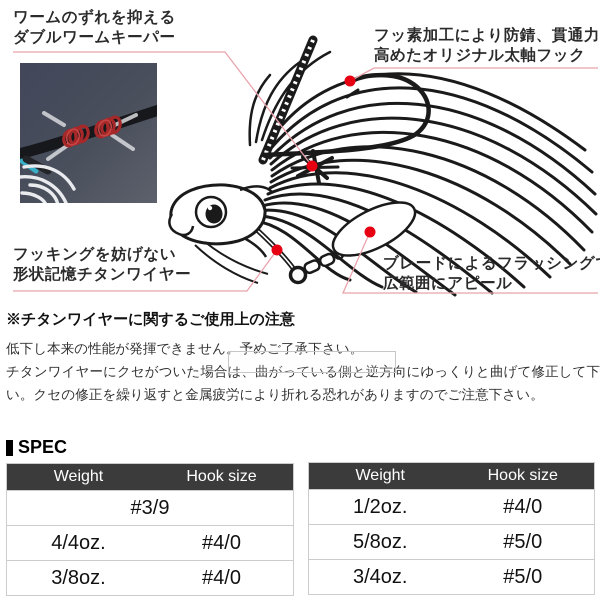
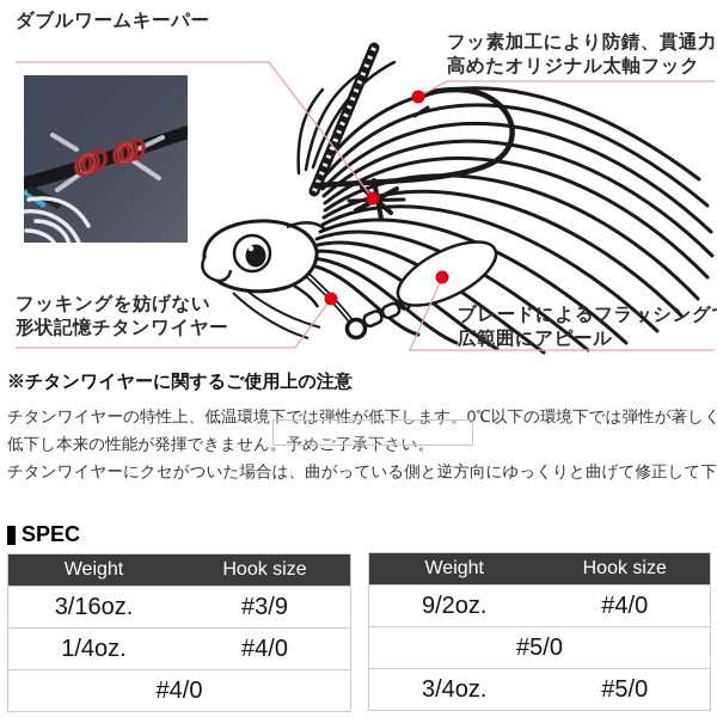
- ワームのずれを抑える
  ダブルワームキーパー
  フッ素加工により防錆、貫通力
  高めたオリジナル太軸フック
  フッキングを妨げない
  形状記憶チタンワイヤー
  ブレードによるフラッシング
  広範囲にアピール
  ※チタンワイヤーに関するご使用上の注意
+ チタンワイヤーの特性上、低温環境下では弾性が低下します。0℃以下の環境下では弾性が著しく
  低下し本来の性能が発揮できません。予めご了承下さい。
  チタンワイヤーにクセがついた場合は、曲がっている側と逆方向にゆっくりと曲げて修正して下
- い。クセの修正を繰り返すと金属疲労により折れる恐れがありますのでご注意下さい。
  SPEC
  Weight
  Hook size
+ 3/16oz.
  #3/9
- 4/4oz.
+ 1/4oz.
  #4/0
- 3/8oz.
  #4/0
  Weight
  Hook size
- 1/2oz.
+ 9/2oz.
  #4/0
- 5/8oz.
  #5/0
  3/4oz.
  #5/0
